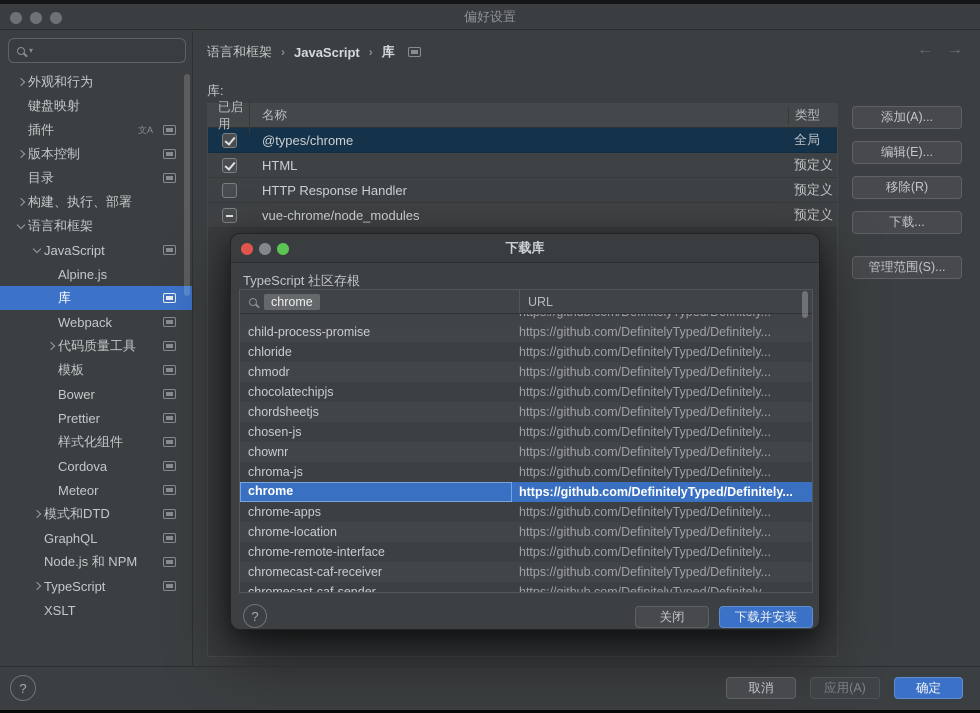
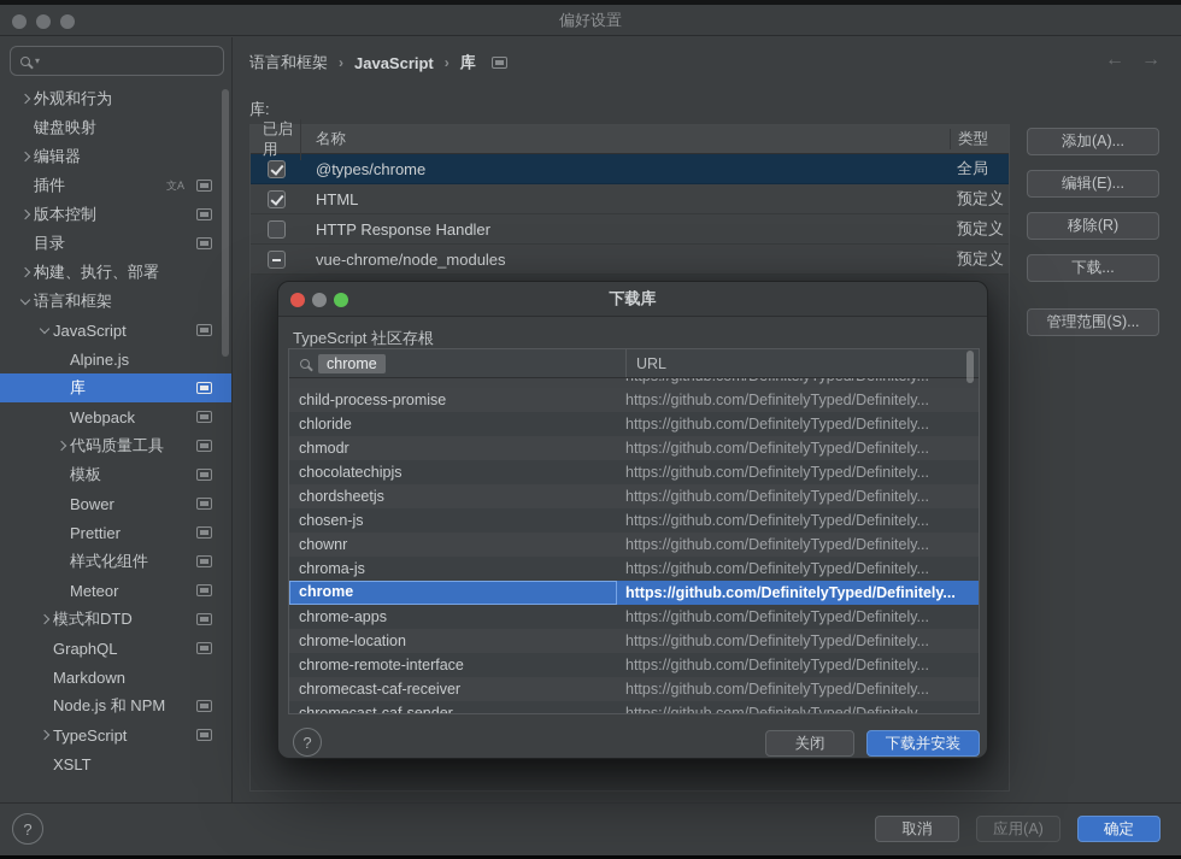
  偏好设置
  ▾
  外观和行为
  键盘映射
+ 编辑器
  插件
  文A
  版本控制
  目录
  构建、执行、部署
  语言和框架
  JavaScript
  Alpine.js
  库
  Webpack
  代码质量工具
  模板
  Bower
  Prettier
  样式化组件
- Cordova
  Meteor
  模式和DTD
  GraphQL
+ Markdown
  Node.js 和 NPM
  TypeScript
  XSLT
  语言和框架
  ›
  JavaScript
  ›
  库
  ←
  →
  库:
  已启用
  名称
  类型
  @types/chrome
  全局
  HTML
  预定义
  HTTP Response Handler
  预定义
  vue-chrome/node_modules
  预定义
  添加(A)...
  编辑(E)...
  移除(R)
  下载...
  管理范围(S)...
  下载库
  TypeScript 社区存根
  chrome
  URL
  child-process-promise
  https://github.com/DefinitelyTyped/Definitely...
  chloride
  https://github.com/DefinitelyTyped/Definitely...
  chmodr
  https://github.com/DefinitelyTyped/Definitely...
  chocolatechipjs
  https://github.com/DefinitelyTyped/Definitely...
  chordsheetjs
  https://github.com/DefinitelyTyped/Definitely...
  chosen-js
  https://github.com/DefinitelyTyped/Definitely...
  chownr
  https://github.com/DefinitelyTyped/Definitely...
  chroma-js
  https://github.com/DefinitelyTyped/Definitely...
  chrome
  https://github.com/DefinitelyTyped/Definitely...
  chrome-apps
  https://github.com/DefinitelyTyped/Definitely...
  chrome-location
  https://github.com/DefinitelyTyped/Definitely...
  chrome-remote-interface
  https://github.com/DefinitelyTyped/Definitely...
  chromecast-caf-receiver
  https://github.com/DefinitelyTyped/Definitely...
  ?
  关闭
  下载并安装
  ?
  取消
  应用(A)
  确定
